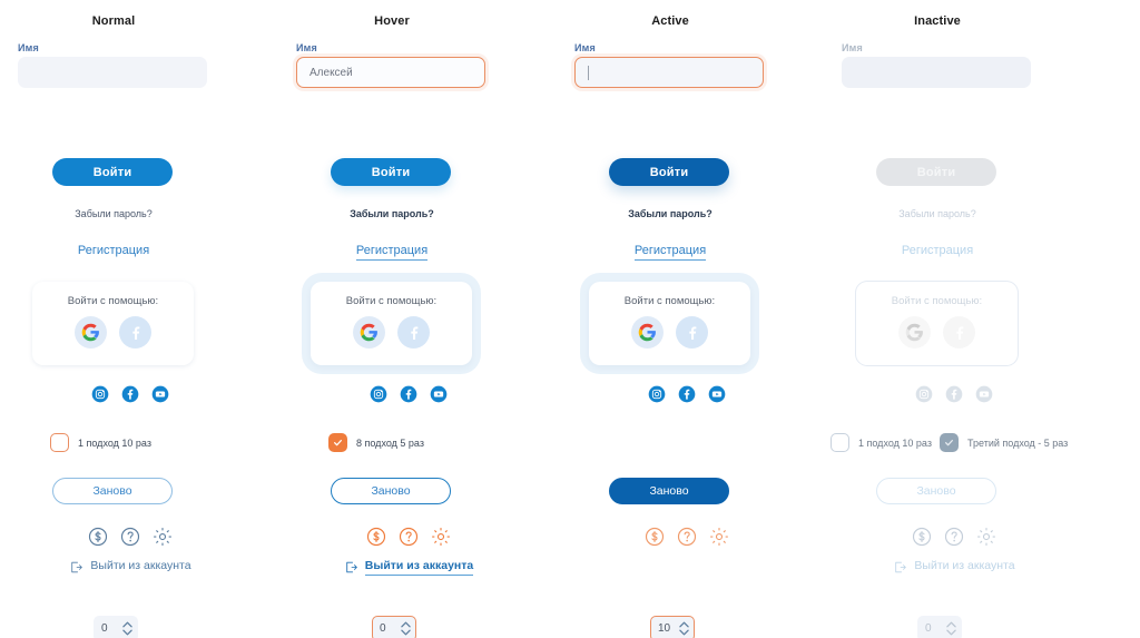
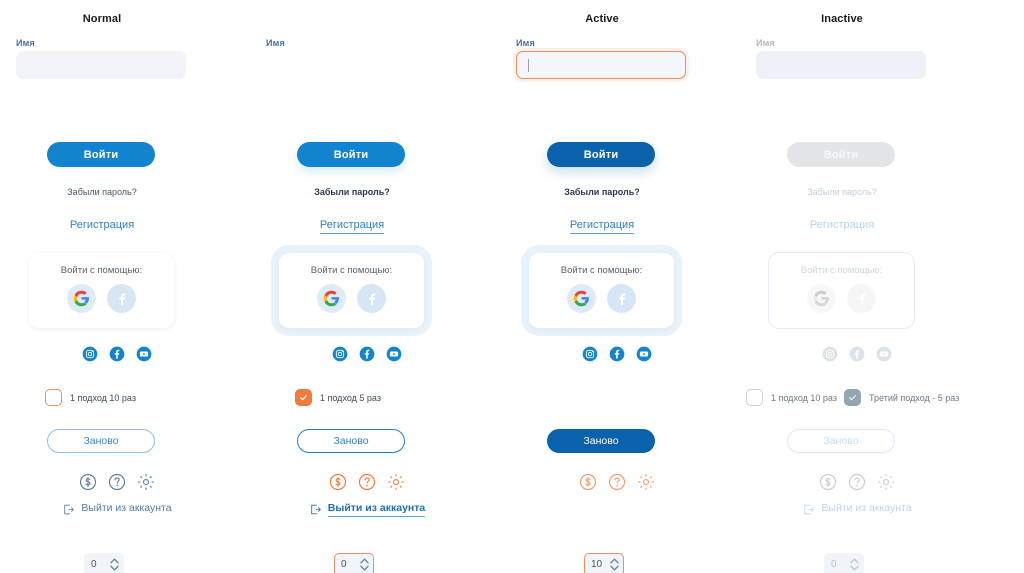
  Normal
  Имя
  Войти
  Забыли пароль?
  Регистрация
  Войти с помощью:
  1 подход 10 раз
  Заново
  Выйти из аккаунта
  0
- Hover
  Имя
- Алексей
  Войти
  Забыли пароль?
  Регистрация
  Войти с помощью:
- 8 подход 5 раз
+ 1 подход 5 раз
  Заново
  Выйти из аккаунта
  0
  Active
  Имя
  Войти
  Забыли пароль?
  Регистрация
  Войти с помощью:
  Заново
  10
  Inactive
  Имя
  Забыли пароль?
  Регистрация
  Войти с помощью:
  1 подход 10 раз
  Третий подход - 5 раз
  Заново
  Выйти из аккаунта
  0
